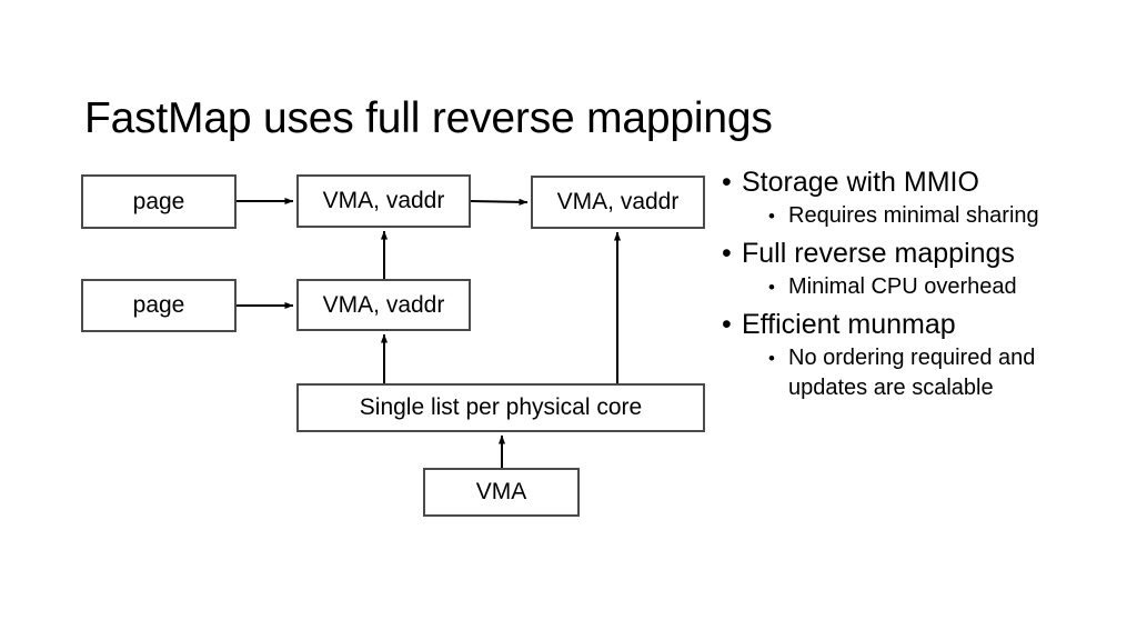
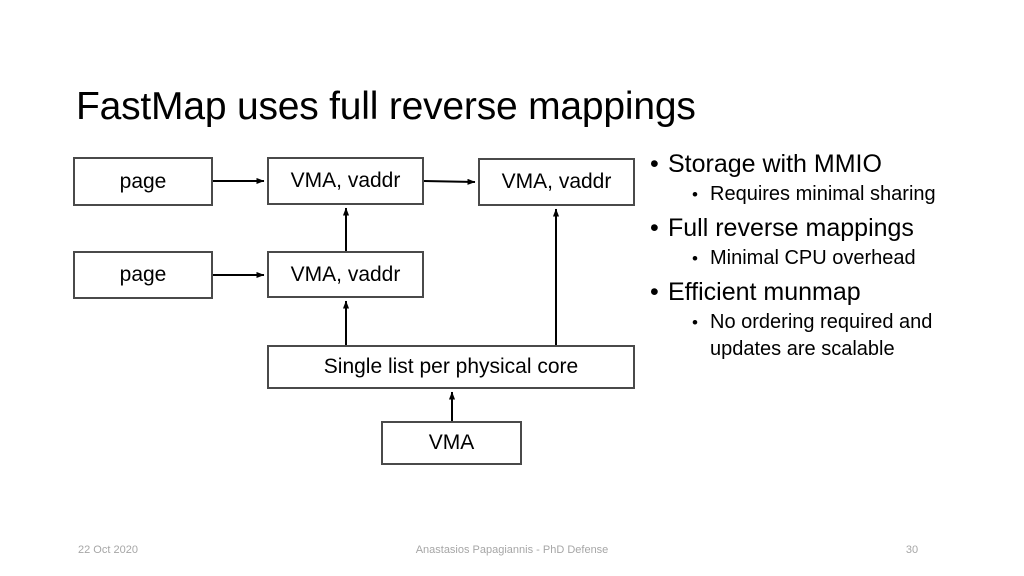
  FastMap uses full reverse mappings
  page
  VMA, vaddr
  VMA, vaddr
  page
  VMA, vaddr
  Single list per physical core
  VMA
  •
  Storage with MMIO
  •
  Requires minimal sharing
  •
  Full reverse mappings
  •
  Minimal CPU overhead
  •
  Efficient munmap
  •
  No ordering required and updates are scalable
+ 22 Oct 2020
+ Anastasios Papagiannis - PhD Defense
+ 30
